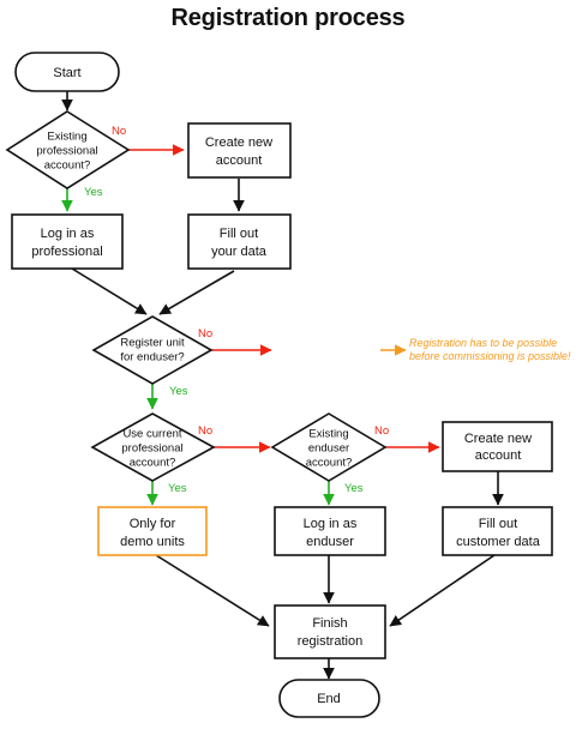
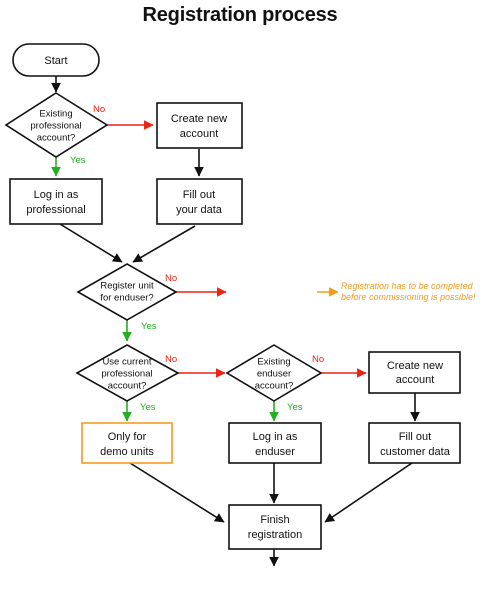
  Registration process
  Start
  Existing
  professional
  account?
  Create new
  account
  Log in as
  professional
  Fill out
  your data
  Register unit
  for enduser?
  Use current
  professional
  account?
  Existing
  enduser
  account?
  Create new
  account
  Only for
  demo units
  Log in as
  enduser
  Fill out
  customer data
  Finish
  registration
- End
  No
  Yes
  No
  Yes
  No
  Yes
  No
  Yes
- Registration has to be possible
+ Registration has to be completed
  before commissioning is possible!
